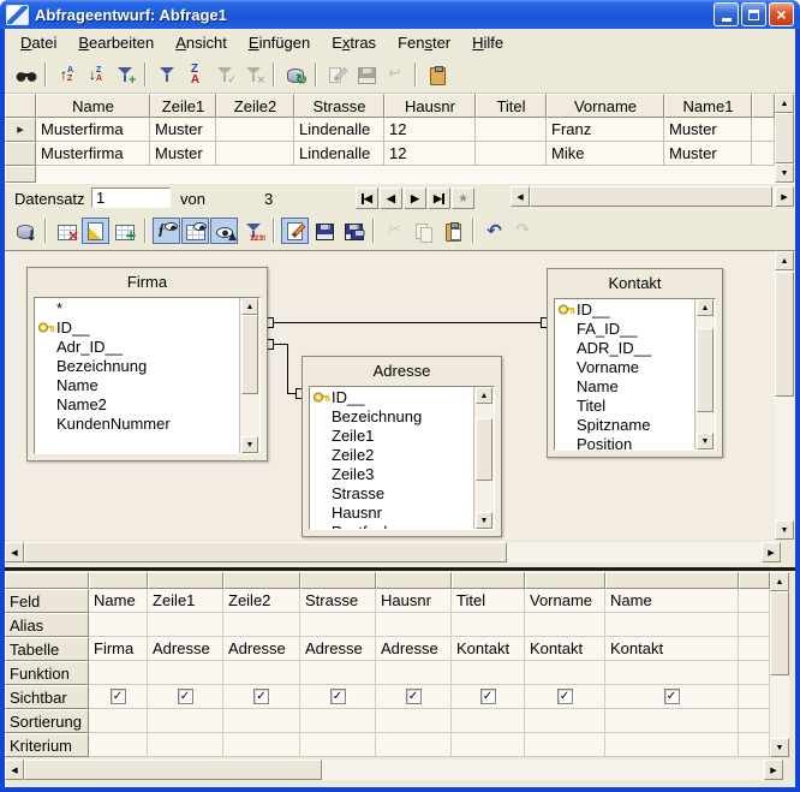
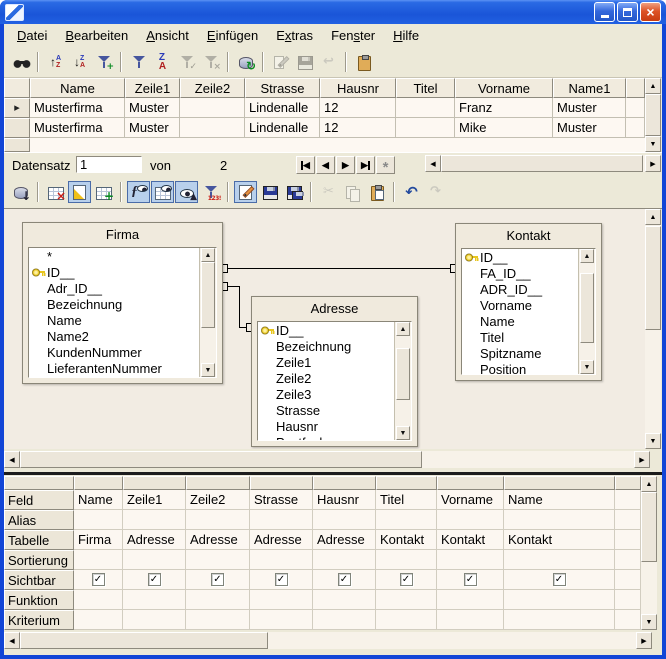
- Abfrageentwurf: Abfrage1
  ×
  Datei
  Bearbeiten
  Ansicht
  Einfügen
  Extras
  Fenster
  Hilfe
  ↑
  ↓
  +
  Z
  A
  ✓
  ×
  ↻
  ↩
  Name
  Zeile1
  Zeile2
  Strasse
  Hausnr
  Titel
  Vorname
  Name1
  ▸
  Musterfirma
  Muster
  Lindenalle
  12
  Franz
  Muster
  Musterfirma
  Muster
  Lindenalle
  12
  Mike
  Muster
  Datensatz
  1
  von
- 3
+ 2
  ◀
  ◀
  ▶
  ▶
  *
  ↓
  ×
  +
  ƒ
  ▲
  ✂
  ↶
  ↷
  Firma
  *
  ID__
  Adr_ID__
  Bezeichnung
  Name
  Name2
  KundenNummer
+ LieferantenNummer
  Adresse
  ID__
  Bezeichnung
  Zeile1
  Zeile2
  Zeile3
  Strasse
  Hausnr
  Kontakt
  ID__
  FA_ID__
  ADR_ID__
  Vorname
  Name
  Titel
  Spitzname
  Position
  Feld
  Name
  Zeile1
  Zeile2
  Strasse
  Hausnr
  Titel
  Vorname
  Name
  Alias
  Tabelle
  Firma
  Adresse
  Adresse
  Adresse
  Adresse
  Kontakt
  Kontakt
  Kontakt
- Funktion
+ Sortierung
  Sichtbar
  ✓
  ✓
  ✓
  ✓
  ✓
  ✓
  ✓
  ✓
- Sortierung
+ Funktion
  Kriterium
